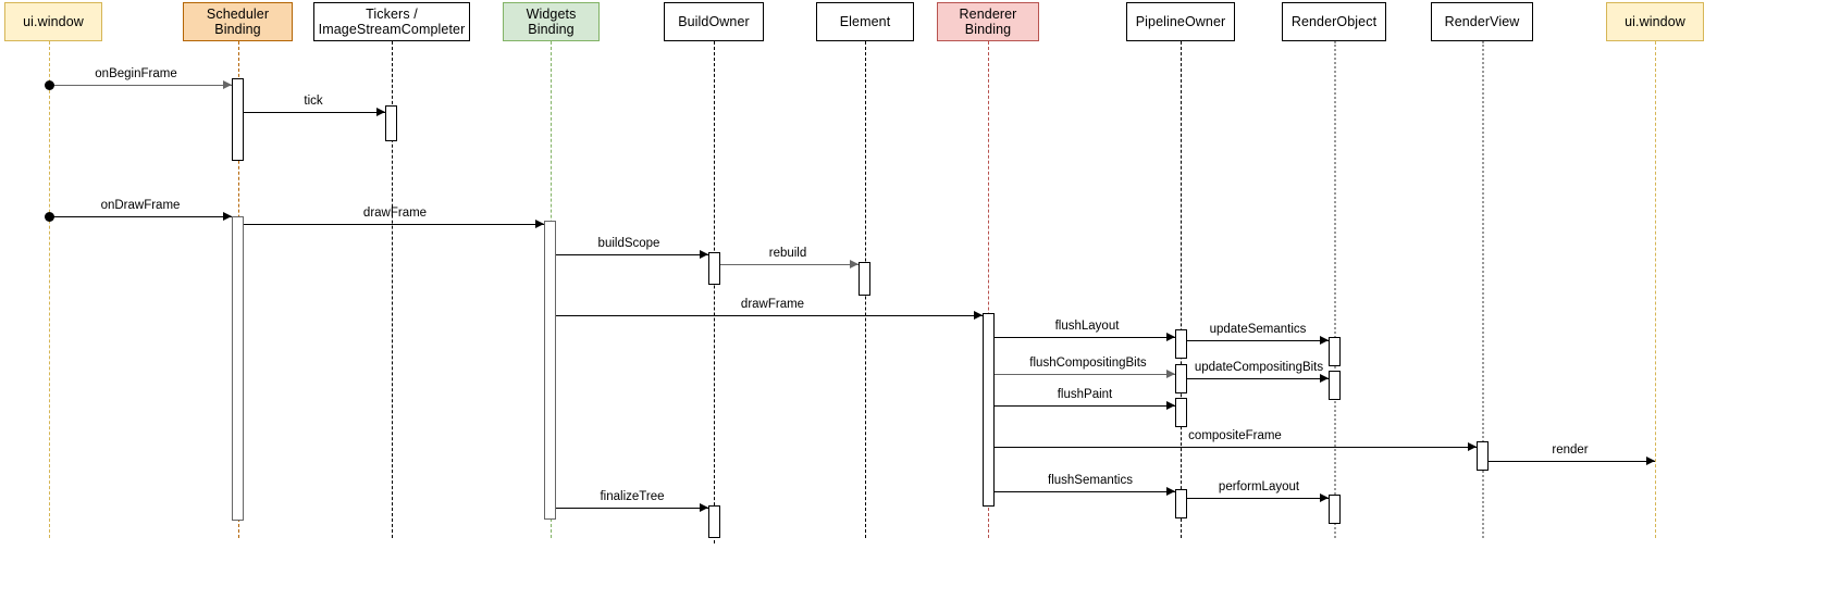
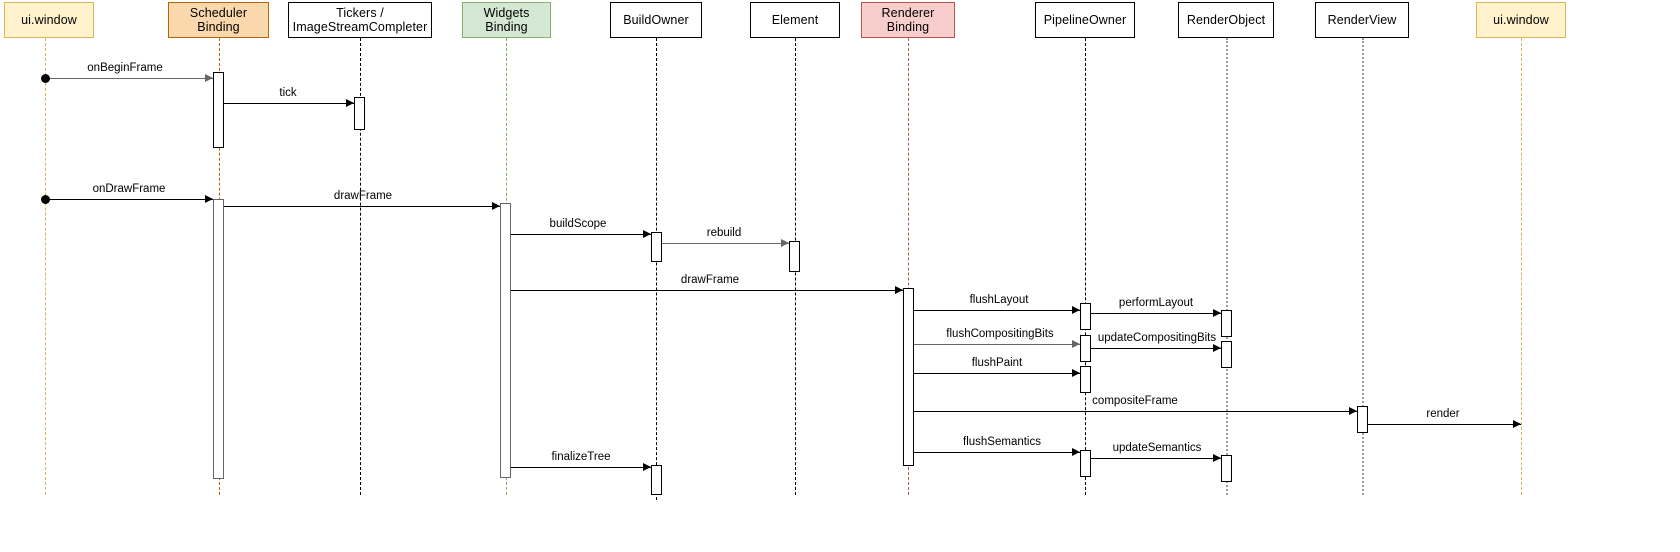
  ui.window
  Scheduler
  Binding
  Tickers /
  ImageStreamCompleter
  Widgets
  Binding
  BuildOwner
  Element
  Renderer
  Binding
  PipelineOwner
  RenderObject
  RenderView
  ui.window
  onBeginFrame
  tick
  onDrawFrame
  drawFrame
  buildScope
  rebuild
  drawFrame
  flushLayout
- updateSemantics
+ performLayout
  flushCompositingBits
  updateCompositingBits
  flushPaint
  compositeFrame
  render
  flushSemantics
- performLayout
+ updateSemantics
  finalizeTree
